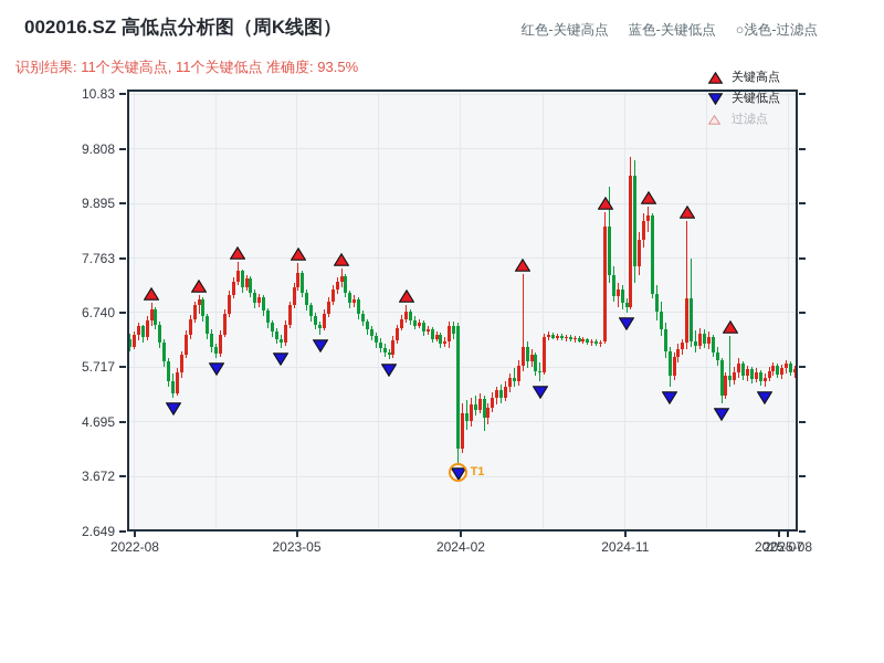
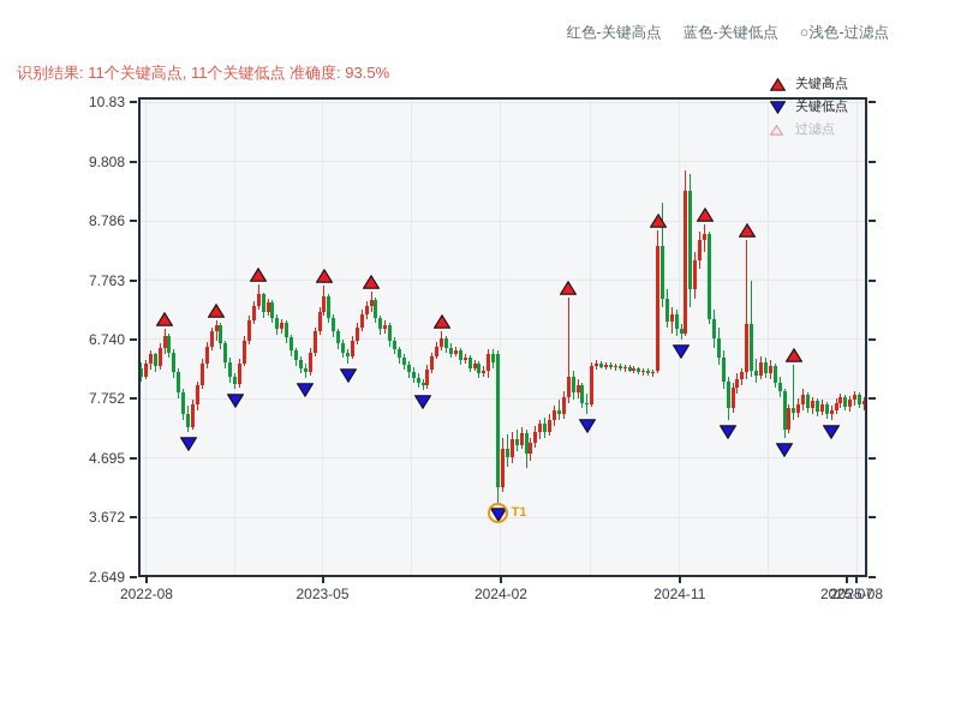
- 002016.SZ 高低点分析图（周K线图）
  红色-关键高点 蓝色-关键低点 ○浅色-过滤点
  识别结果: 11个关键高点, 11个关键低点 准确度: 93.5%
  T1
  10.83
  9.808
- 9.895
+ 8.786
  7.763
  6.740
- 5.717
+ 7.752
  4.695
  3.672
  2.649
  2022-08
  2023-05
  2024-02
  2024-11
  2025-07
  2025-08
  关键高点
  关键低点
  过滤点
